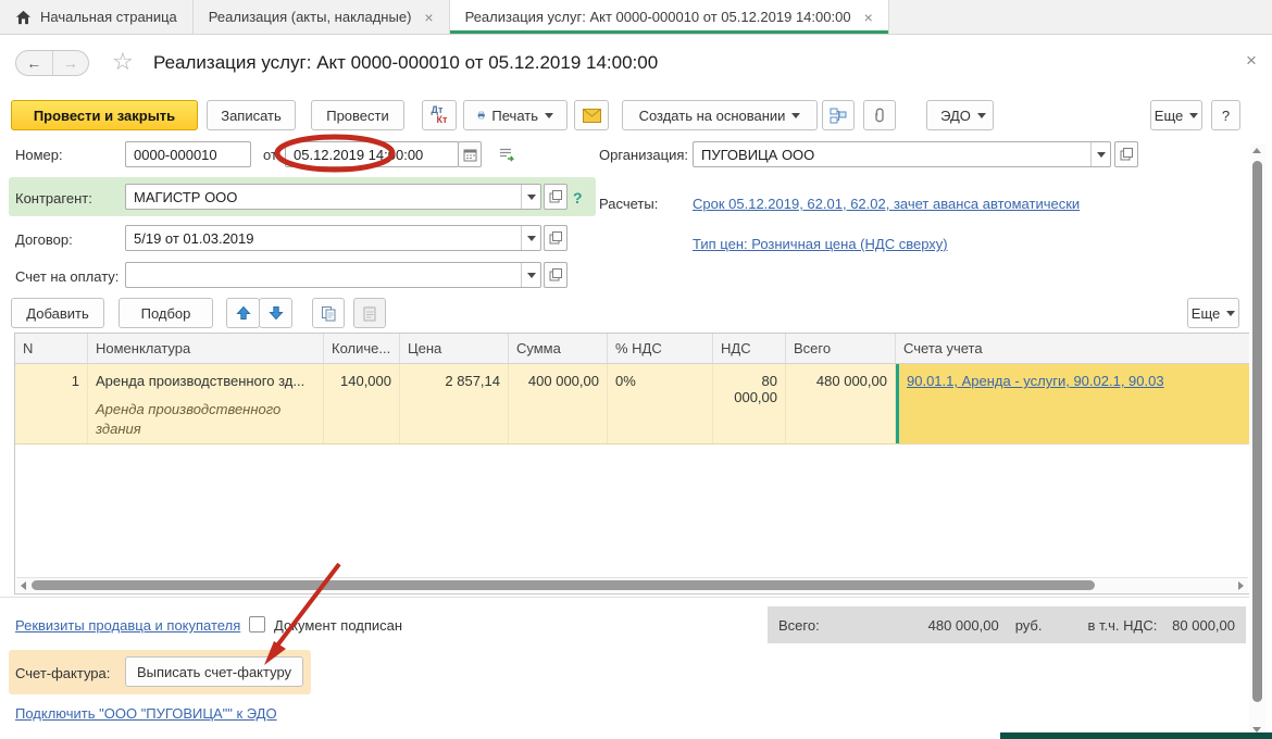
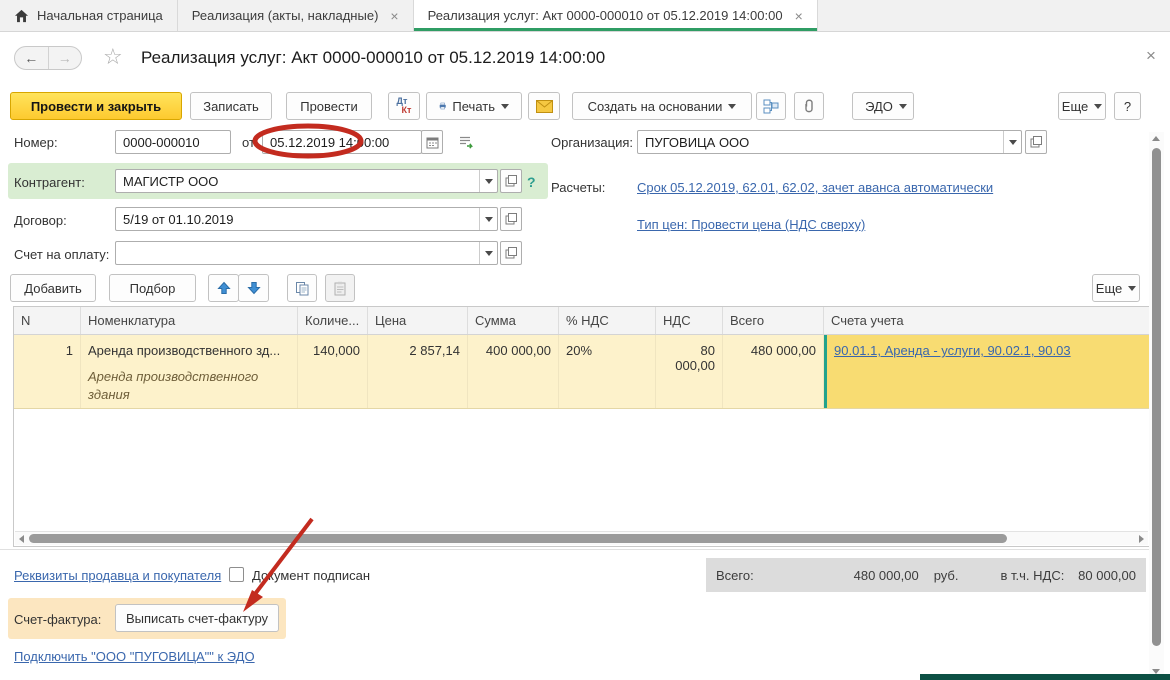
  Начальная страница
  Реализация (акты, накладные)
  ×
  Реализация услуг: Акт 0000-000010 от 05.12.2019 14:00:00
  ×
  ←
  →
  ☆
  Реализация услуг: Акт 0000-000010 от 05.12.2019 14:00:00
  ×
  Провести и закрыть
  Записать
  Провести
  Дт
  Кт
  Печать
  Создать на основании
  ЭДО
  Еще
  ?
  Номер:
  0000-000010
  05.12.2019 14:0:00
  Контрагент:
  МАГИСТР ООО
  ?
  Договор:
- 5/19 от 01.03.2019
+ 5/19 от 01.10.2019
  Счет на оплату:
  Организация:
  ПУГОВИЦА ООО
  Расчеты:
  Срок 05.12.2019, 62.01, 62.02, зачет аванса автоматически
- Тип цен: Розничная цена (НДС сверху)
+ Тип цен: Провести цена (НДС сверху)
  Добавить
  Подбор
  Еще
  N
  Номенклатура
  Количе...
  Цена
  Сумма
  % НДС
  НДС
  Всего
  Счета учета
  1
  Аренда производственного зд...
  Аренда производственного здания
  140,000
  2 857,14
  400 000,00
- 0%
+ 20%
  80 000,00
  480 000,00
  90.01.1, Аренда - услуги, 90.02.1, 90.03
  Реквизиты продавца и покупателя
  Доумент подписан
  Всего:
  480 000,00
  руб.
  в т.ч. НДС:
  80 000,00
  Счет-фактура:
  Выписать счет-фактуру
  Подключить "ООО "ПУГОВИЦА"" к ЭДО
